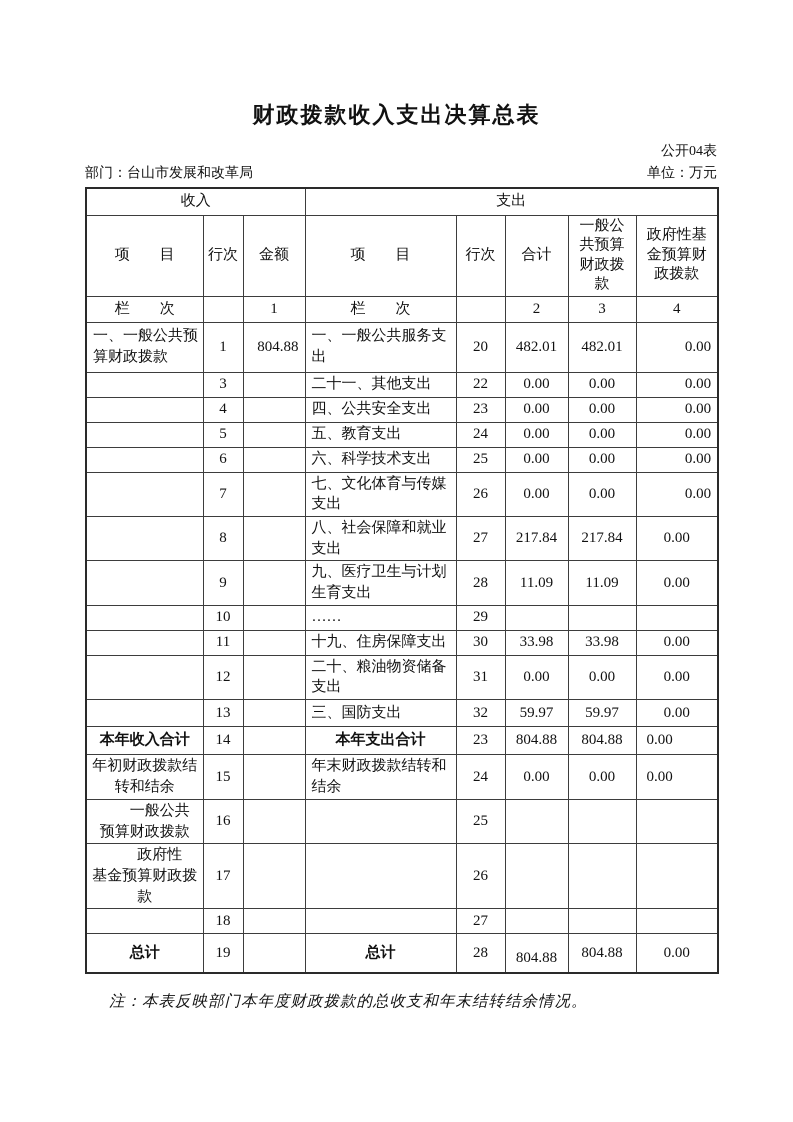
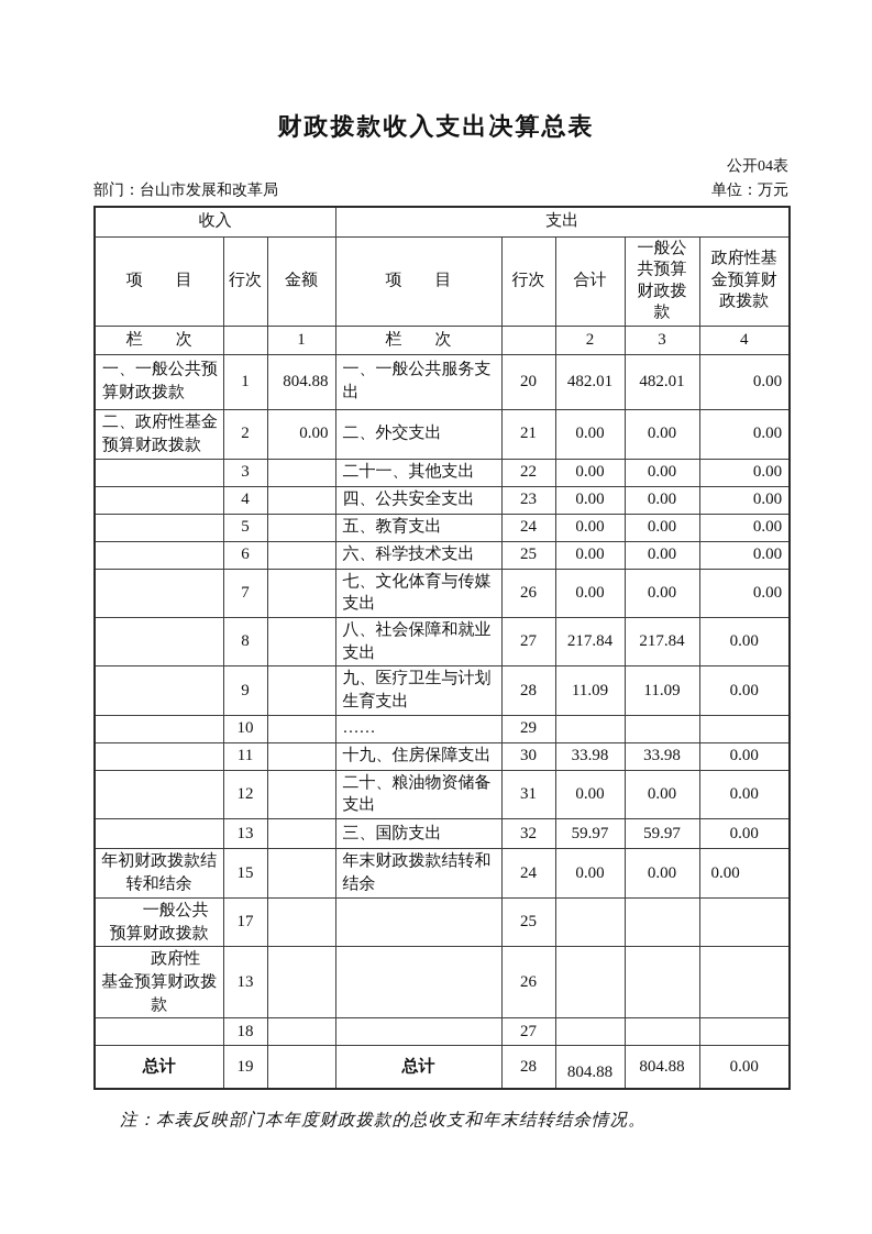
  财政拨款收入支出决算总表
  公开04表
  部门：台山市发展和改革局
  单位：万元
  收入	支出
  项 目	行次	金额	项 目	行次	合计	一般公 共预算 财政拨 款	政府性基 金预算财 政拨款
  栏 次		1	栏 次		2	3	4
  一、一般公共预 算财政拨款	1	804.88	一、一般公共服务支 出	20	482.01	482.01	0.00
+ 二、政府性基金 预算财政拨款	2	0.00	二、外交支出	21	0.00	0.00	0.00
  	3		二十一、其他支出	22	0.00	0.00	0.00
  	4		四、公共安全支出	23	0.00	0.00	0.00
  	5		五、教育支出	24	0.00	0.00	0.00
  	6		六、科学技术支出	25	0.00	0.00	0.00
  	7		七、文化体育与传媒 支出	26	0.00	0.00	0.00
  	8		八、社会保障和就业 支出	27	217.84	217.84	0.00
  	9		九、医疗卫生与计划 生育支出	28	11.09	11.09	0.00
  	10		……	29
  	11		十九、住房保障支出	30	33.98	33.98	0.00
  	12		二十、粮油物资储备 支出	31	0.00	0.00	0.00
  	13		三、国防支出	32	59.97	59.97	0.00
- 本年收入合计	14		本年支出合计	23	804.88	804.88	0.00
  年初财政拨款结 转和结余	15		年末财政拨款结转和 结余	24	0.00	0.00	0.00
- 一般公共 预算财政拨款	16			25
+ 一般公共 预算财政拨款	17			25
- 政府性 基金预算财政拨 款	17			26
+ 政府性 基金预算财政拨 款	13			26
  	18			27
  总计	19		总计	28	804.88	804.88	0.00
  注：本表反映部门本年度财政拨款的总收支和年末结转结余情况。
